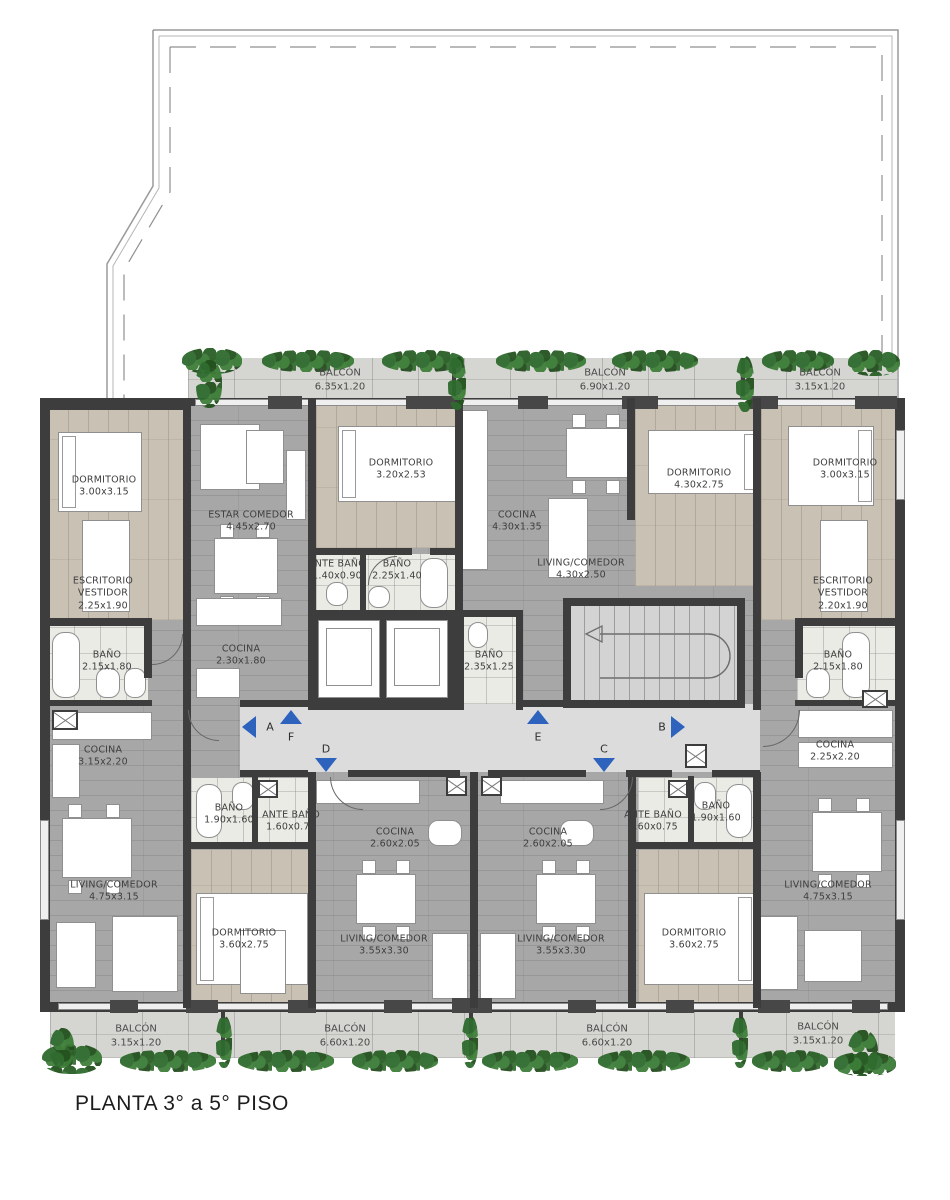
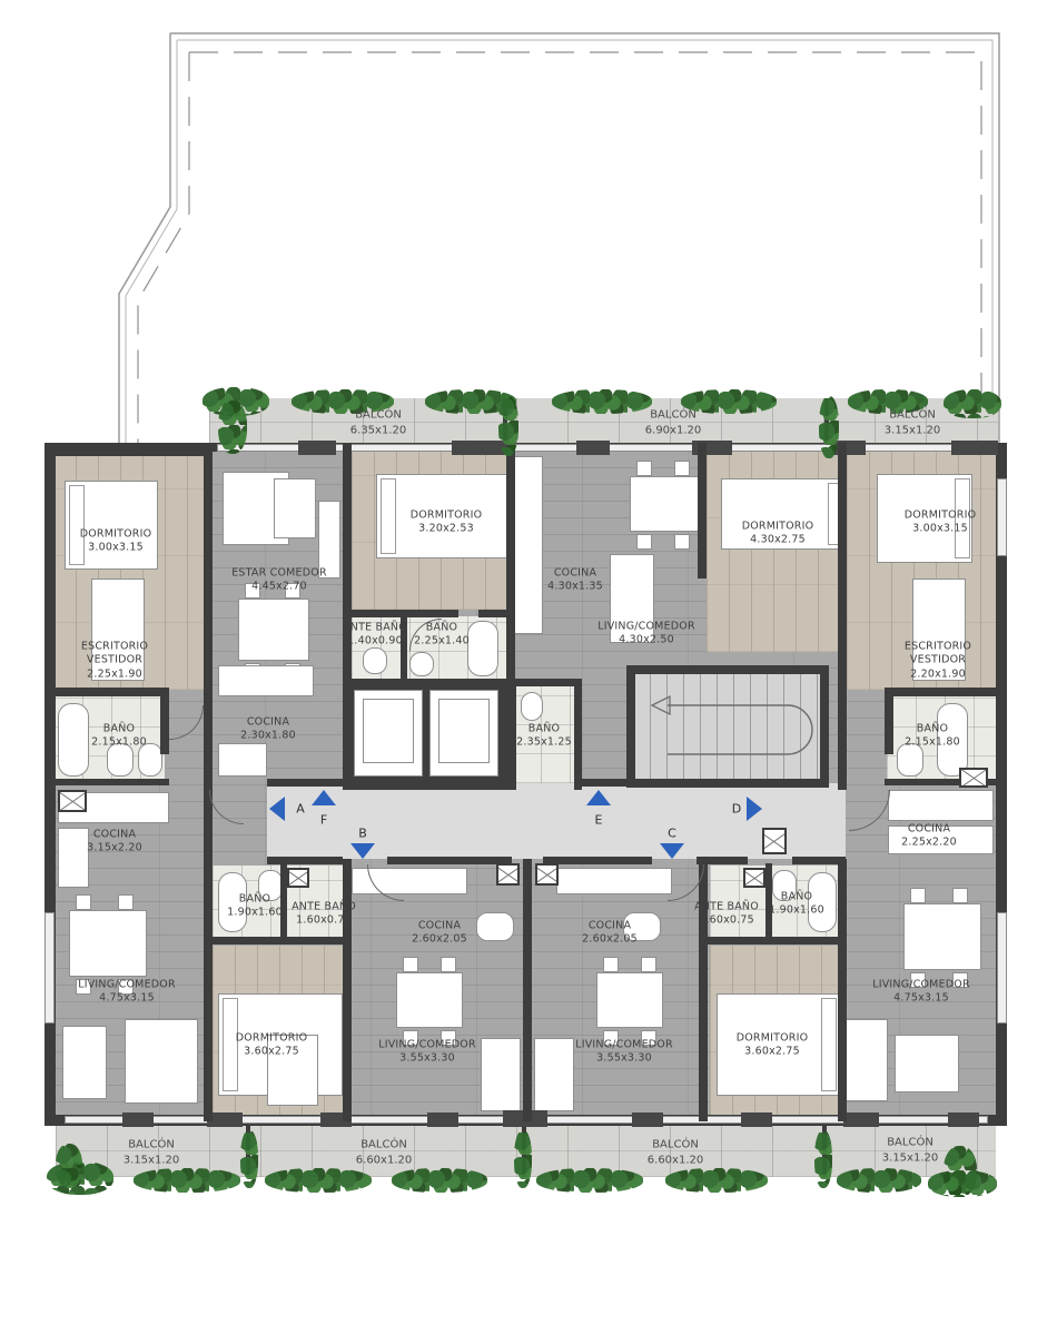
  BALCÓN
  6.35x1.20
  BALCÓN
  6.90x1.20
  BALCÓN
  3.15x1.20
  BALCÓN
  3.15x1.20
  BALCÓN
  6.60x1.20
  BALCÓN
  6.60x1.20
  BALCÓN
  3.15x1.20
  DORMITORIO
  3.00x3.15
  ESTAR COMEDOR
  4.45x2.70
  DORMITORIO
  3.20x2.53
  COCINA
  4.30x1.35
  LIVING/COMEDOR
  4.30x2.50
  DORMITORIO
  4.30x2.75
  DORMITORIO
  3.00x3.15
  ESCRITORIO
  VESTIDOR
  2.25x1.90
  ESCRITORIO
  VESTIDOR
  2.20x1.90
  ANTE BAÑO
  1.40x0.90
  BAÑO
  2.25x1.40
  BAÑO
  2.15x1.80
  COCINA
  2.30x1.80
  BAÑO
  2.35x1.25
  BAÑO
  2.15x1.80
  COCINA
  3.15x2.20
  COCINA
  2.25x2.20
  BAÑO
  1.90x1.60
  ANTE BAÑO
  1.60x0.75
  ANTE BAÑO
  1.60x0.75
  BAÑO
  1.90x1.60
  COCINA
  2.60x2.05
  COCINA
  2.60x2.05
  LIVING/COMEDOR
  4.75x3.15
  LIVING/COMEDOR
  4.75x3.15
  DORMITORIO
  3.60x2.75
  DORMITORIO
  3.60x2.75
  LIVING/COMEDOR
  3.55x3.30
  LIVING/COMEDOR
  3.55x3.30
  A
  F
- D
+ B
  E
  C
- B
+ D
- PLANTA 3° a 5° PISO
